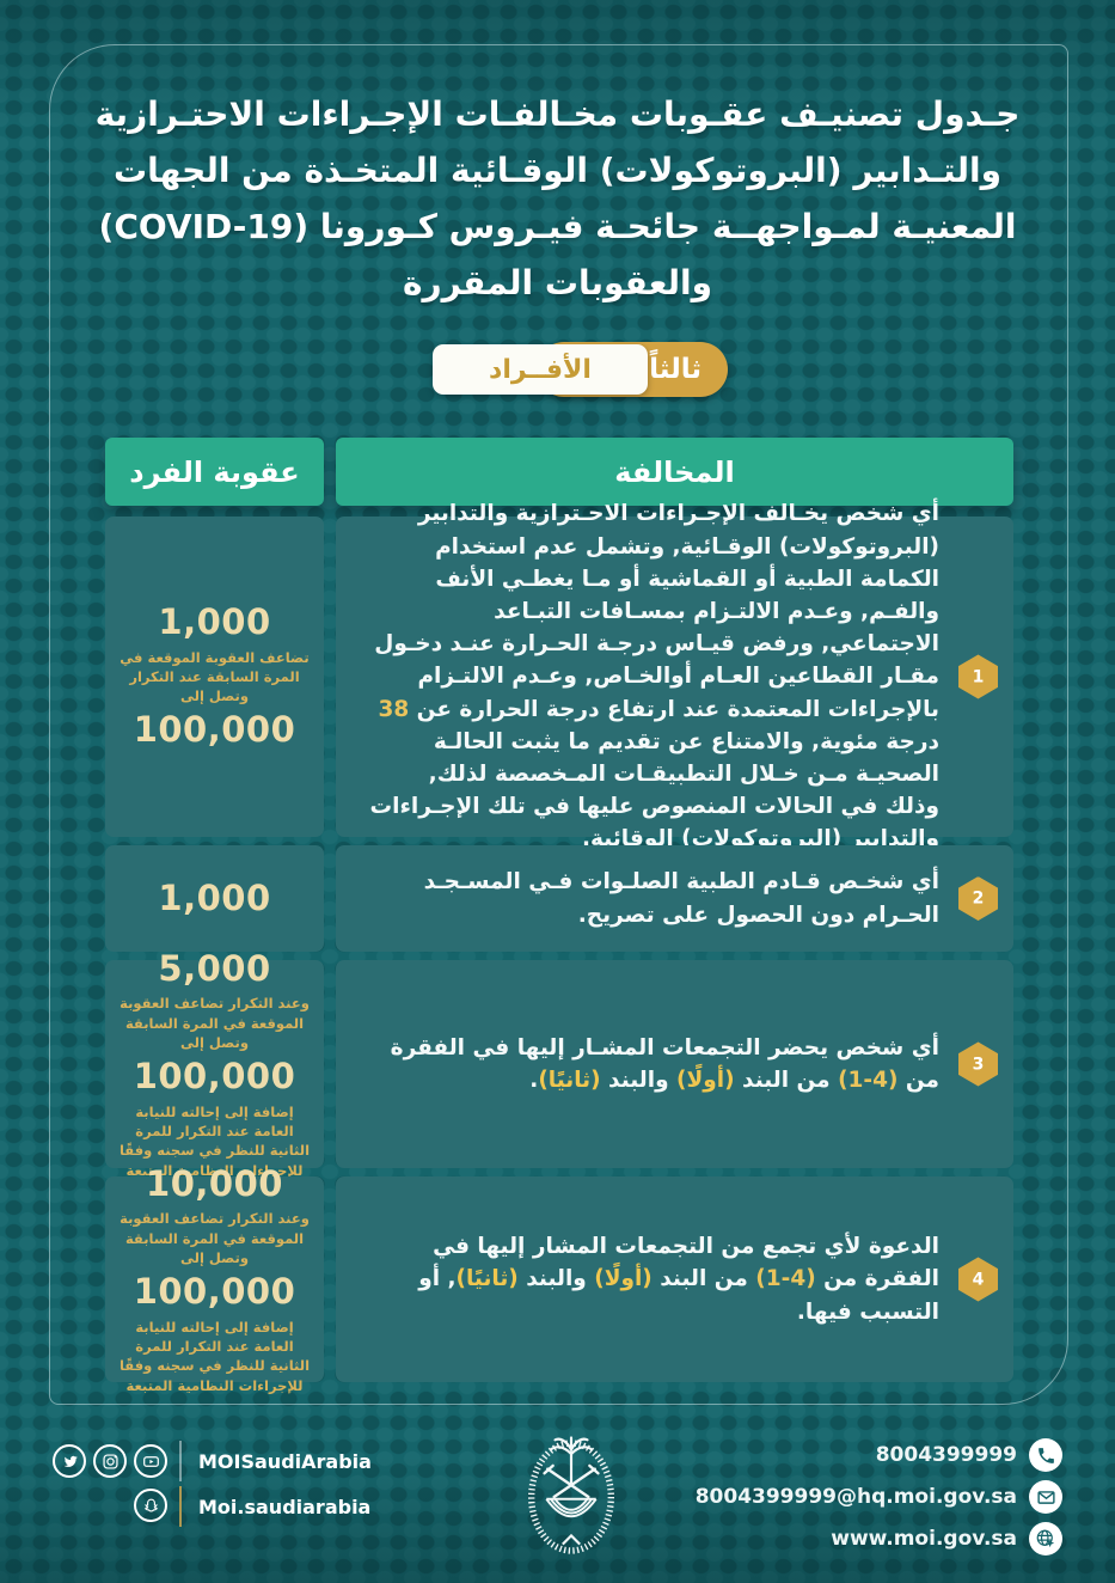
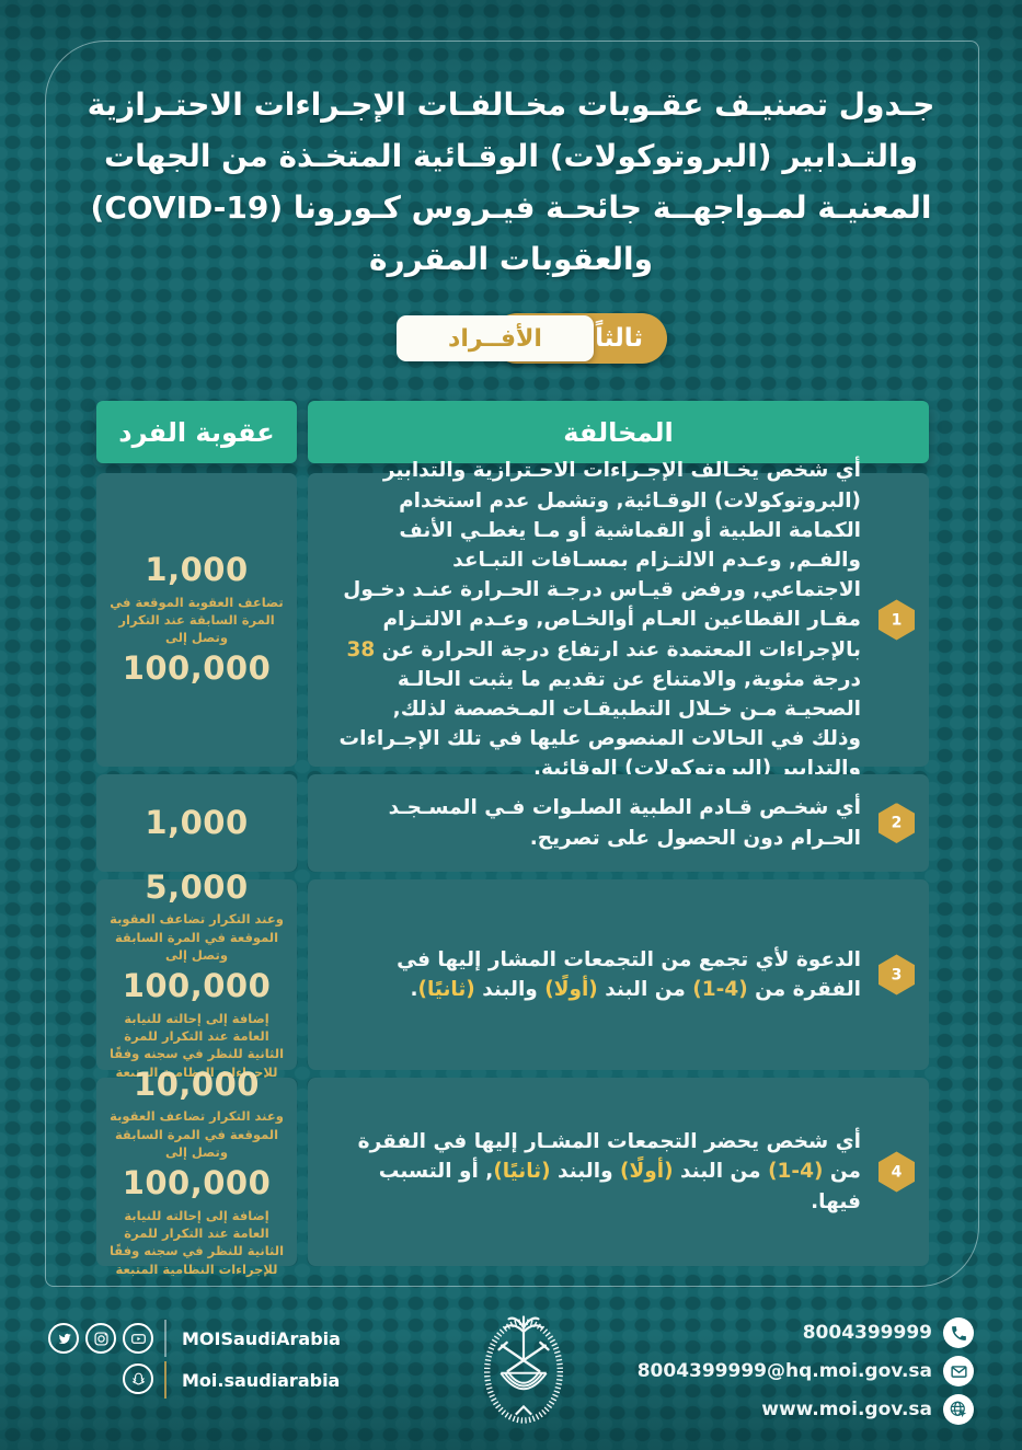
  جـدول تصنيـف عقـوبات مخـالفـات الإجـراءات الاحتـرازية
  والتـدابير (البروتوكولات) الوقـائية المتخـذة من الجهات
  المعنيـة لمـواجهــة جائحـة فيـروس كـورونا (COVID-19)
  والعقوبات المقررة
  ثالثاً
  الأفــراد
  عقوبة الفرد
  المخالفة
  1,000
  تضاعف العقوبة الموقعة في المرة السابقة عند التكرار وتصل إلى
  100,000
  أي شخص يخـالف الإجـراءات الاحـترازية والتدابير (البروتوكولات) الوقـائية, وتشمل عدم استخدام الكمامة الطبية أو القماشية أو مـا يغطـي الأنف والفـم, وعـدم الالتـزام بمسـافات التبـاعد الاجتماعي, ورفض قيـاس درجـة الحـرارة عنـد دخـول مقـار القطاعين العـام أوالخـاص, وعـدم الالتـزام بالإجراءات المعتمدة عند ارتفاع درجة الحرارة عن 38 درجة مئوية, والامتناع عن تقديم ما يثبت الحالـة الصحيـة مـن خـلال التطبيقـات المـخصصة لذلك, وذلك في الحالات المنصوص عليها في تلك الإجـراءات والتدابير (البروتوكولات) الوقائية.
  1
  1,000
  أي شخـص قـادم الطبية الصلـوات فـي المسـجـد الحـرام دون الحصول على تصريح.
  2
  5,000
  وعند التكرار تضاعف العقوبة الموقعة في المرة السابقة وتصل إلى
  100,000
  إضافة إلى إحالته للنيابة العامة عند التكرار للمرة الثانية للنظر في سجنه وفقًا للإجراءات النظامية المتبعة
- أي شخص يحضر التجمعات المشـار إليها في الفقرة من (4-1) من البند (أولًا) والبند (ثانيًا).
+ الدعوة لأي تجمع من التجمعات المشار إليها في الفقرة من (4-1) من البند (أولًا) والبند (ثانيًا).
  3
  10,000
  وعند التكرار تضاعف العقوبة الموقعة في المرة السابقة وتصل إلى
  100,000
  إضافة إلى إحالته للنيابة العامة عند التكرار للمرة الثانية للنظر في سجنه وفقًا للإجراءات النظامية المتبعة
- الدعوة لأي تجمع من التجمعات المشار إليها في الفقرة من (4-1) من البند (أولًا) والبند (ثانيًا), أو التسبب فيها.
+ أي شخص يحضر التجمعات المشـار إليها في الفقرة من (4-1) من البند (أولًا) والبند (ثانيًا), أو التسبب فيها.
  4
  MOISaudiArabia
  Moi.saudiarabia
  8004399999
  8004399999@hq.moi.gov.sa
  www.moi.gov.sa
